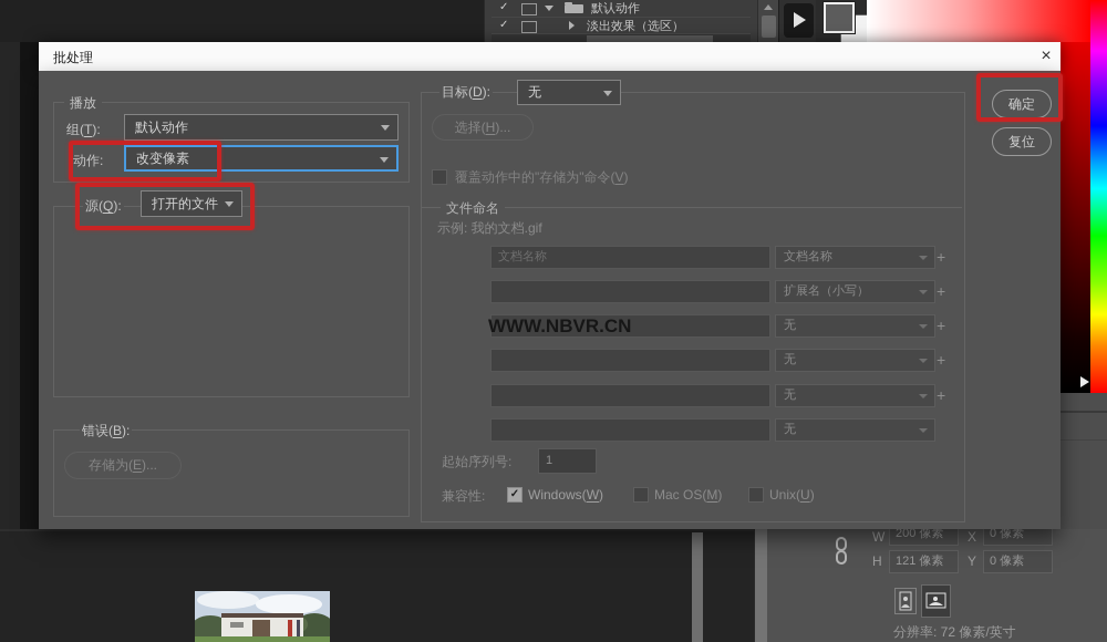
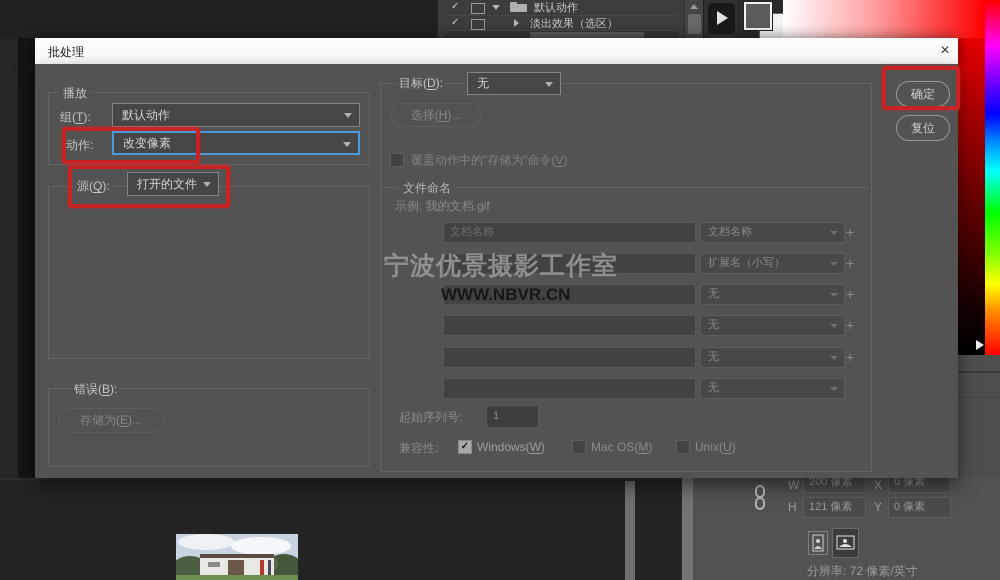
  ✓
  默认动作
  ✓
  淡出效果（选区）
  W
  200 像素
  X
  0 像素
  H
  121 像素
  Y
  0 像素
  分辨率: 72 像素/英寸
  批处理
  ×
  播放
  组(T):
  默认动作
  动作:
  改变像素
  源(Q):
  打开的文件
  错误(B):
  存储为(E)...
  目标(D):
  无
  选择(H)...
  覆盖动作中的"存储为"命令(V)
  文件命名
  示例: 我的文档.gif
  文档名称
  文档名称
  +
  扩展名（小写）
  +
  无
  +
  无
  +
  无
  +
  无
  起始序列号:
  1
  兼容性:
  ✓
  Windows(W)
  Mac OS(M)
  Unix(U)
  确定
  复位
+ 宁波优景摄影工作室
  WWW.NBVR.CN
